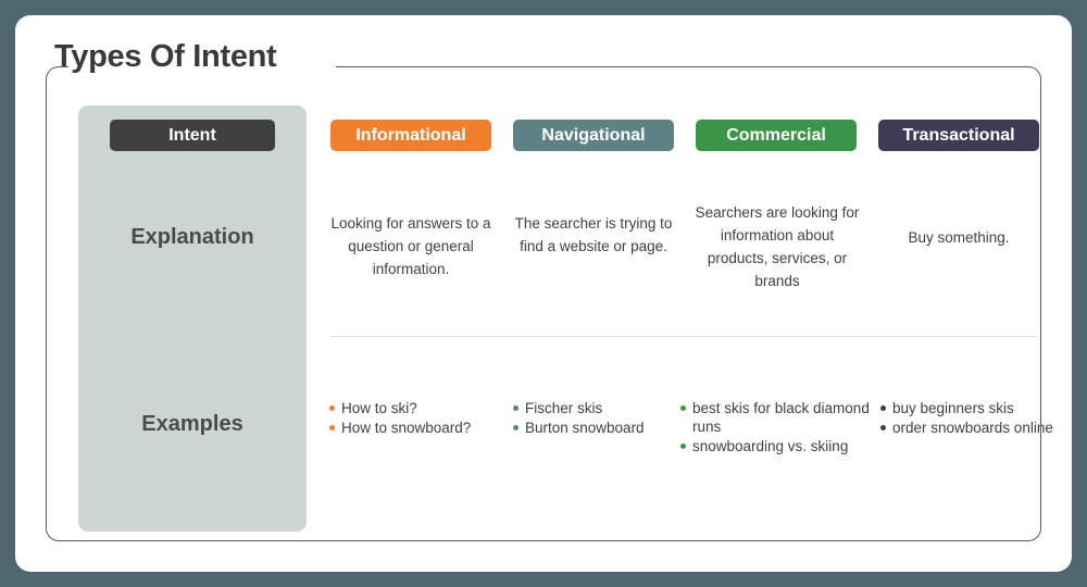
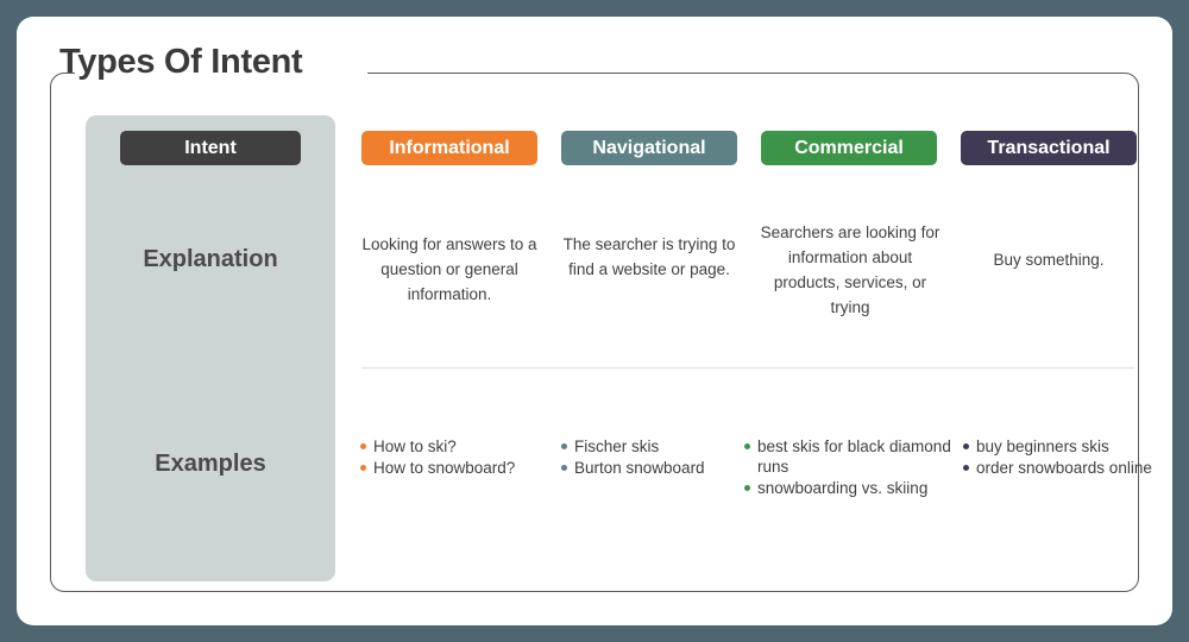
  Types Of Intent
  Intent
  Explanation
  Examples
  Informational
  Navigational
  Commercial
  Transactional
  Looking for answers to a question or general information.
  The searcher is trying to find a website or page.
- Searchers are looking for information about products, services, or brands
+ Searchers are looking for information about products, services, or trying
  Buy something.
  How to ski?
  How to snowboard?
  Fischer skis
  Burton snowboard
  best skis for black diamond runs
  snowboarding vs. skiing
  buy beginners skis
  order snowboards online
